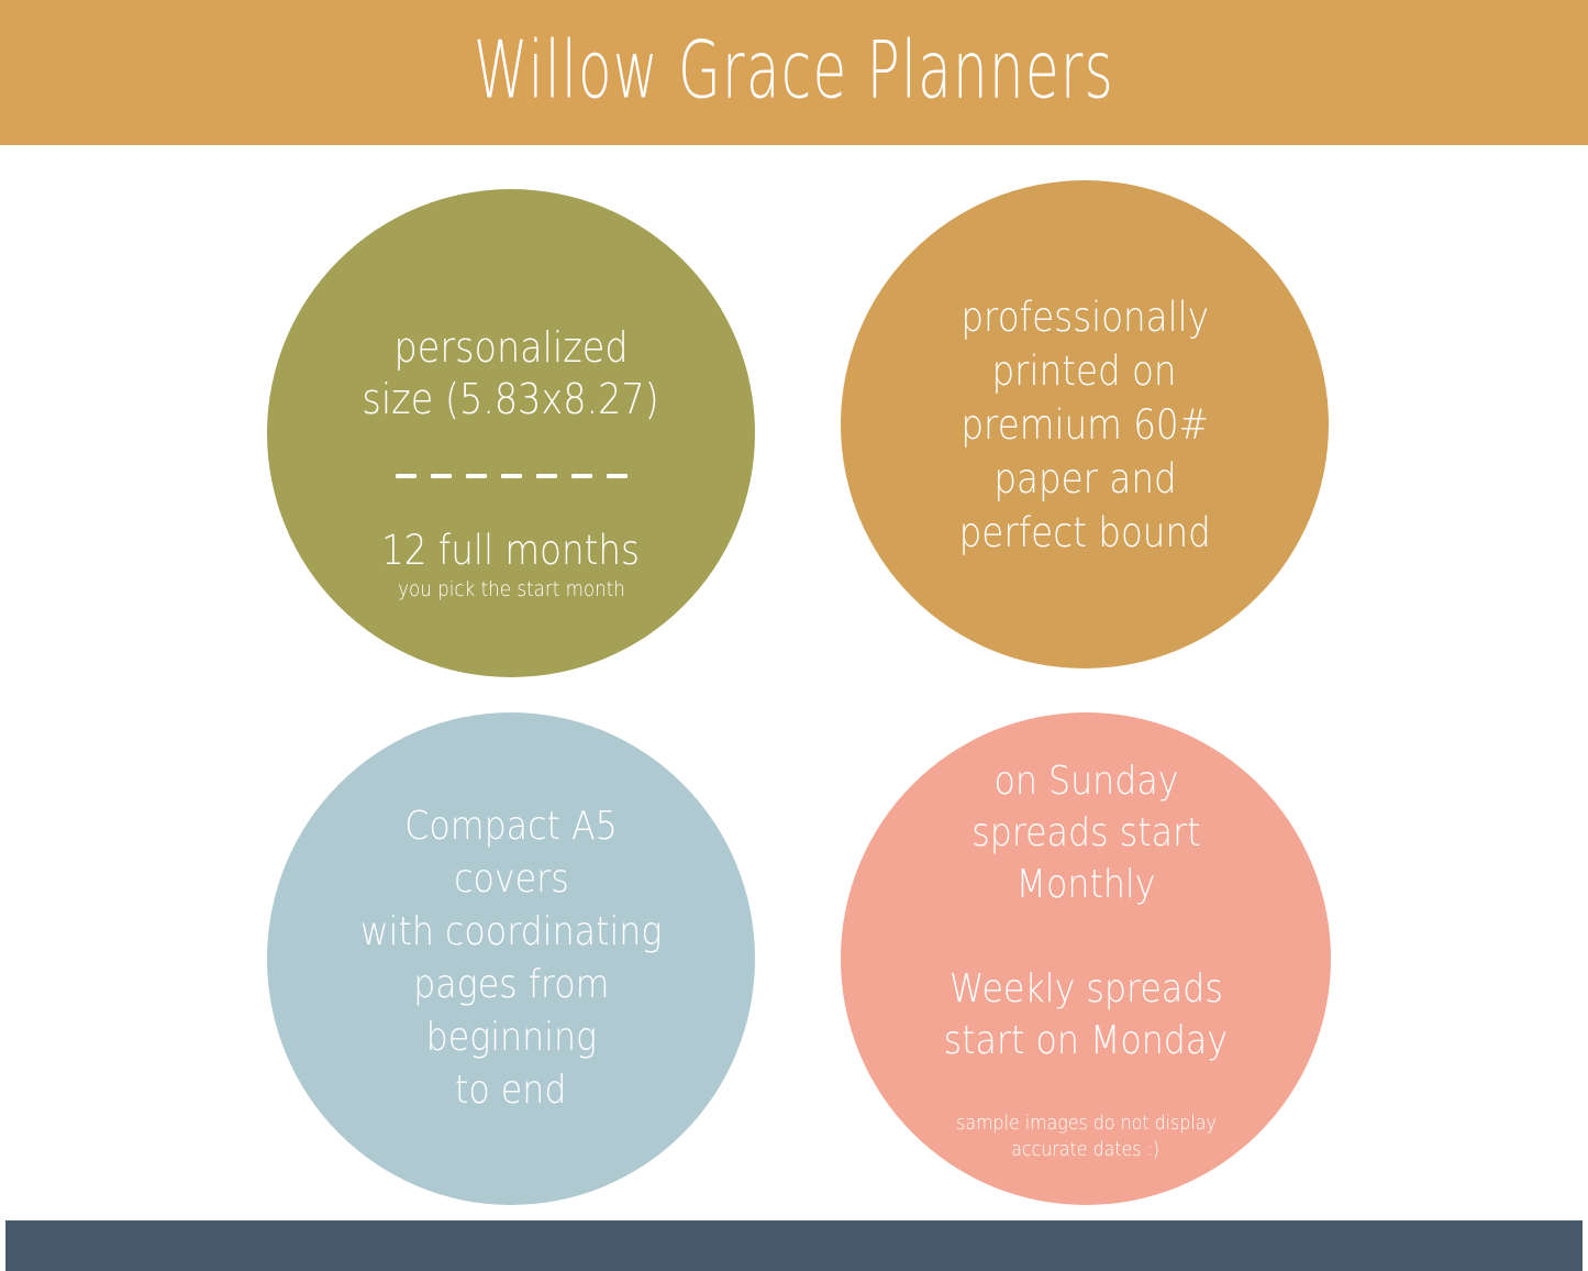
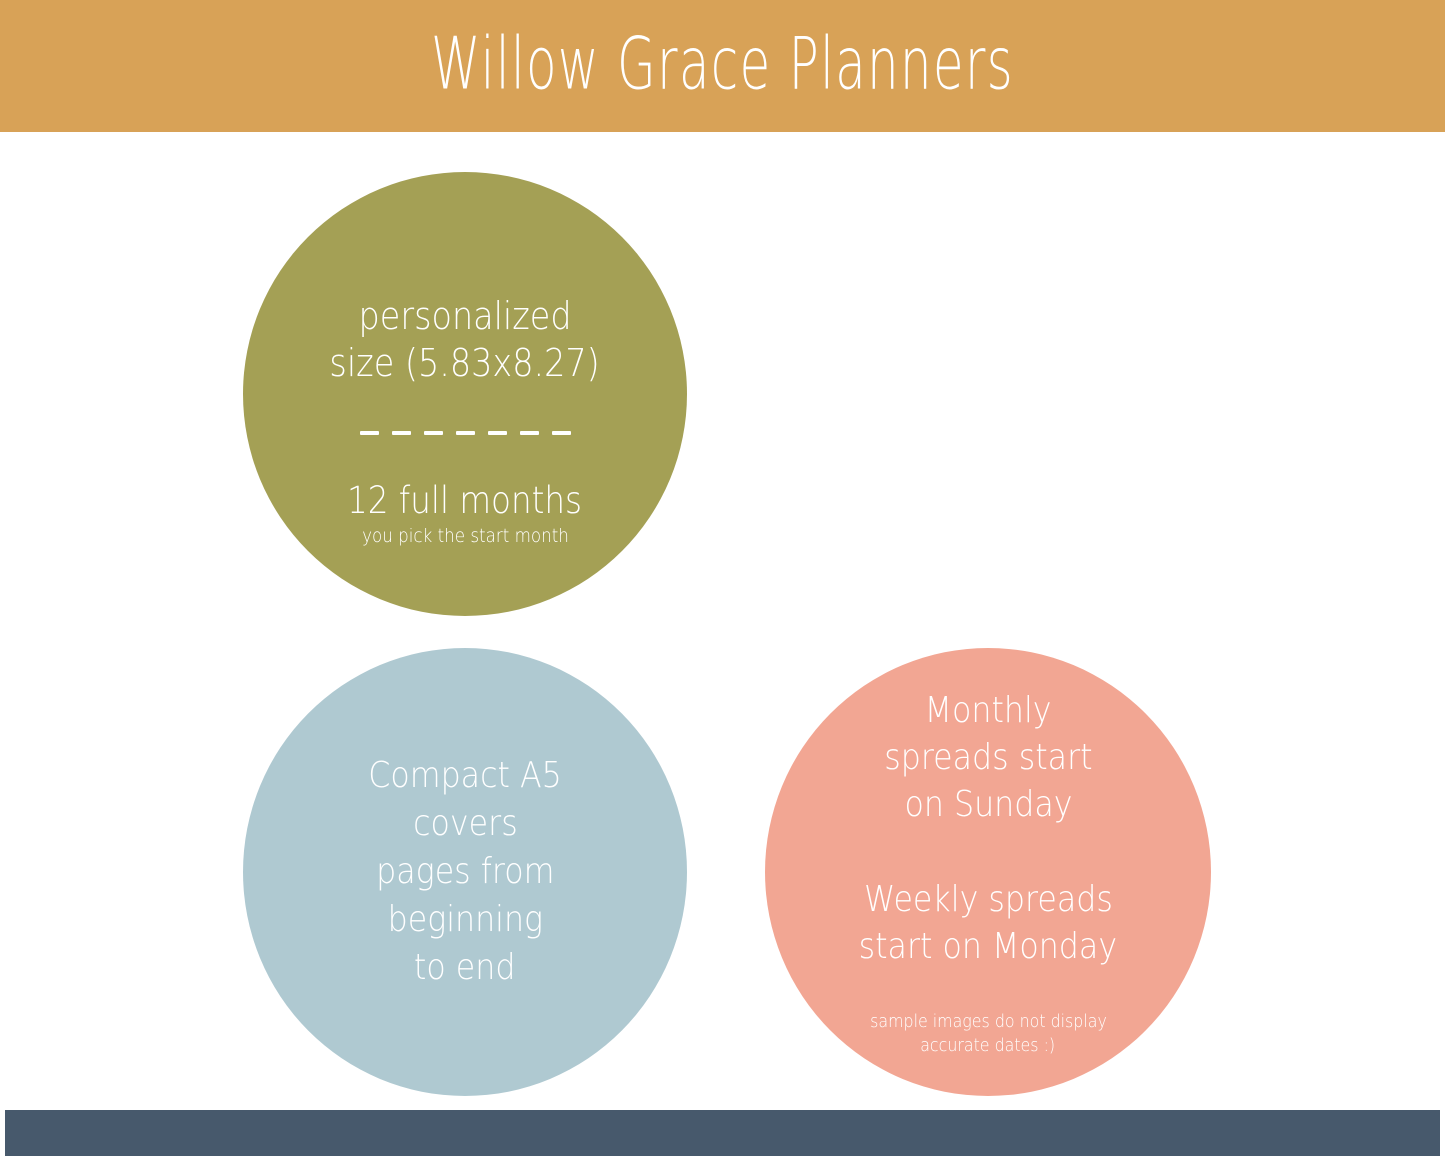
  Willow Grace Planners
  personalized
  size (5.83x8.27)
  12 full months
  you pick the start month
- professionally
- printed on
- premium 60#
- paper and
- perfect bound
  Compact A5
  covers
- with coordinating
  pages from
  beginning
  to end
- on Sunday
+ Monthly
  spreads start
- Monthly
+ on Sunday
  Weekly spreads
  start on Monday
  sample images do not display
  accurate dates :)
